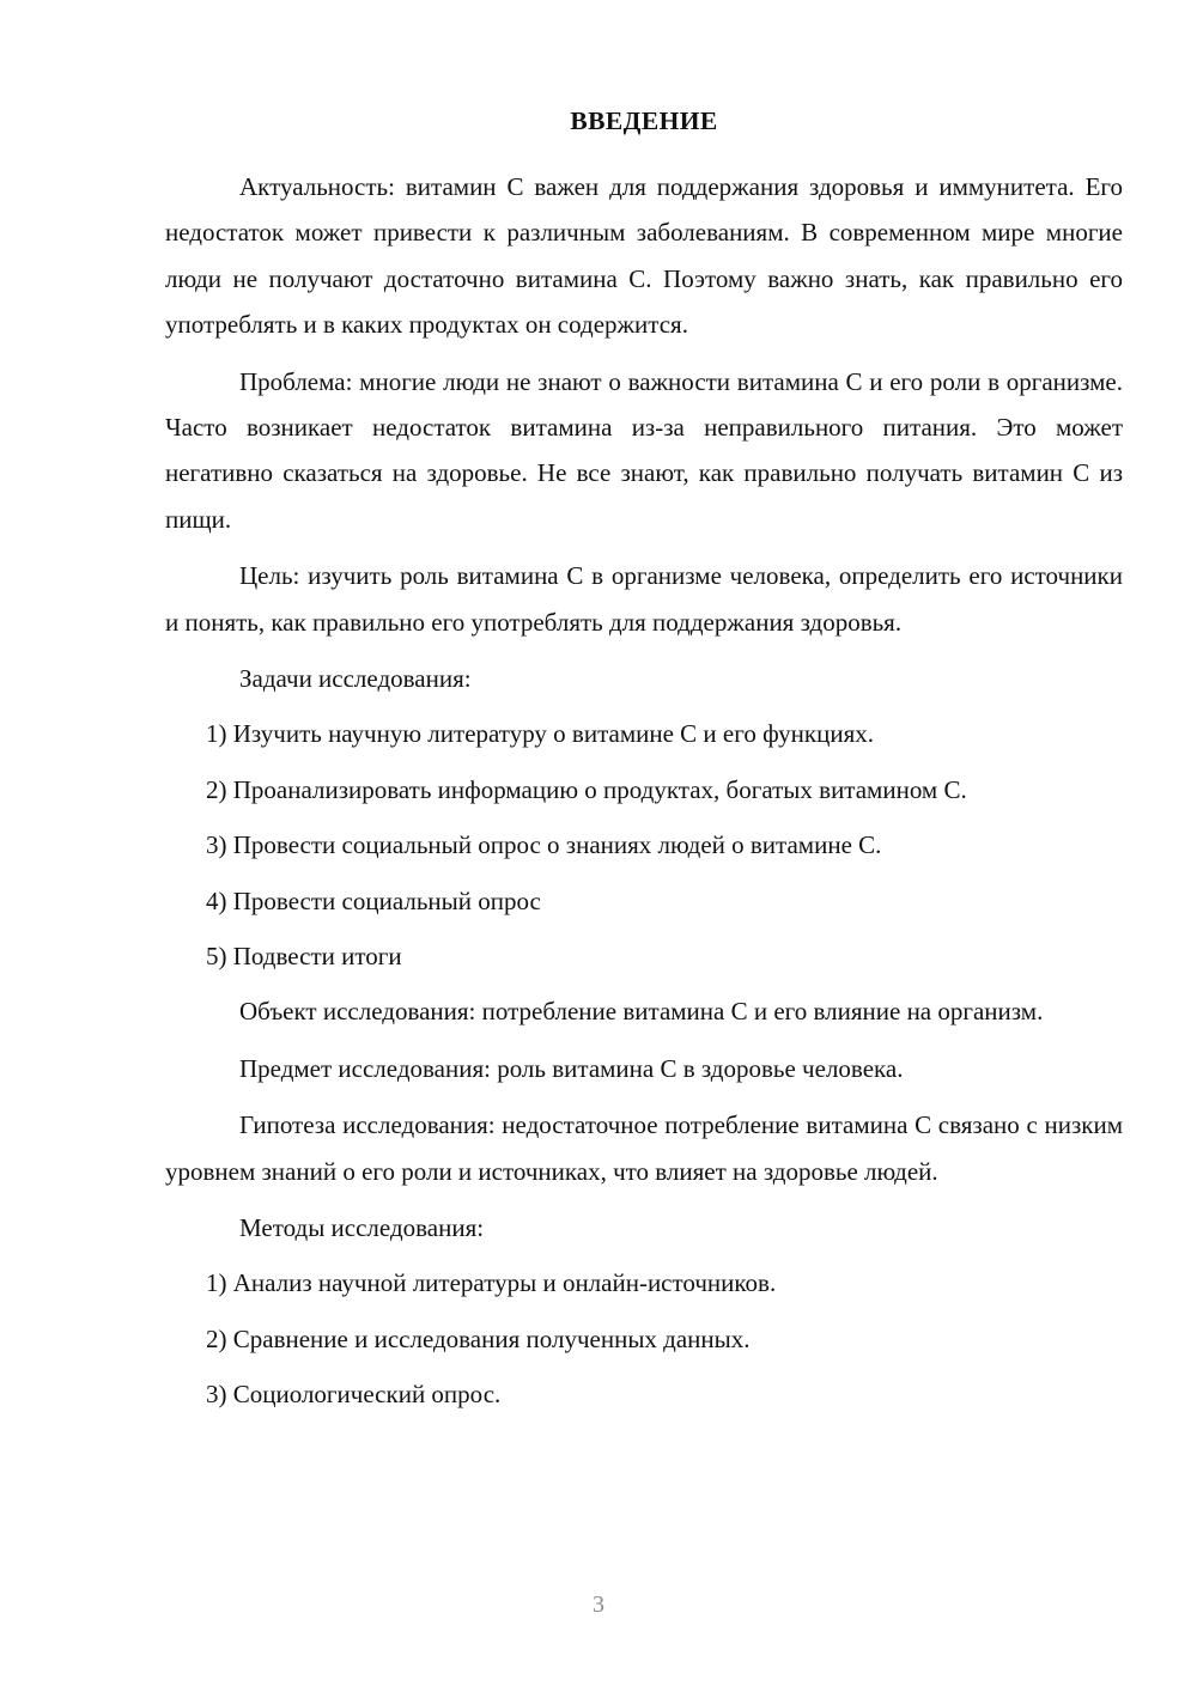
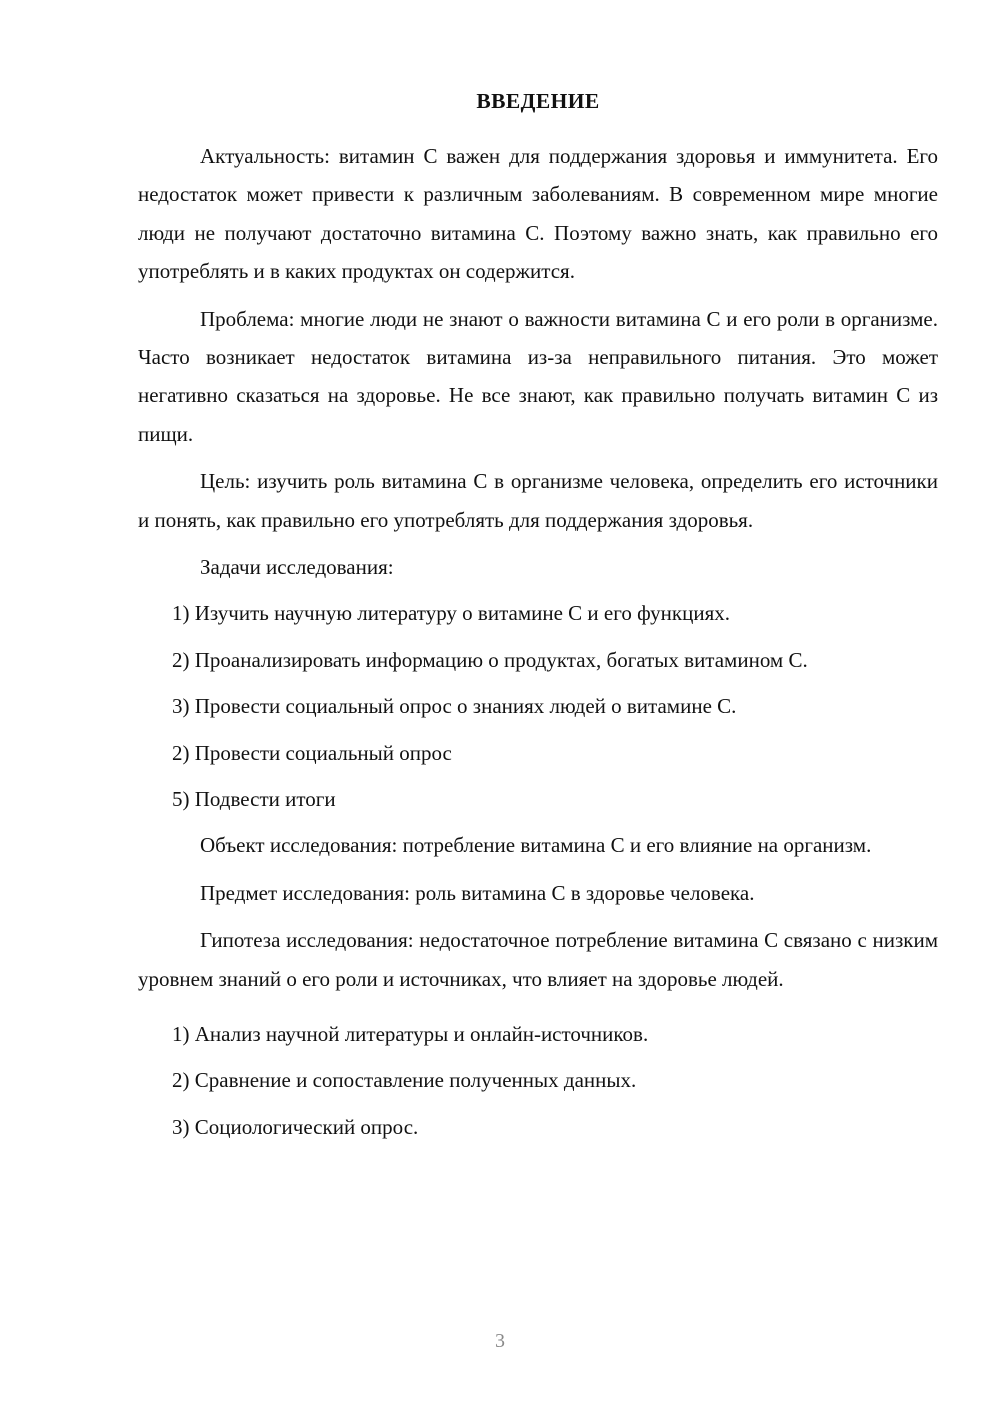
  ВВЕДЕНИЕ
  Актуальность: витамин С важен для поддержания здоровья и иммунитета. Его недостаток может привести к различным заболеваниям. В современном мире многие люди не получают достаточно витамина С. Поэтому важно знать, как правильно его употреблять и в каких продуктах он содержится.
  Проблема: многие люди не знают о важности витамина С и его роли в организме. Часто возникает недостаток витамина из-за неправильного питания. Это может негативно сказаться на здоровье. Не все знают, как правильно получать витамин С из пищи.
  Цель: изучить роль витамина С в организме человека, определить его источники и понять, как правильно его употреблять для поддержания здоровья.
  Задачи исследования:
  1) Изучить научную литературу о витамине С и его функциях.
  2) Проанализировать информацию о продуктах, богатых витамином С.
  3) Провести социальный опрос о знаниях людей о витамине С.
- 4) Провести социальный опрос
+ 2) Провести социальный опрос
  5) Подвести итоги
  Объект исследования: потребление витамина С и его влияние на организм.
  Предмет исследования: роль витамина С в здоровье человека.
  Гипотеза исследования: недостаточное потребление витамина С связано с низким уровнем знаний о его роли и источниках, что влияет на здоровье людей.
- Методы исследования:
  1) Анализ научной литературы и онлайн-источников.
- 2) Сравнение и исследования полученных данных.
+ 2) Сравнение и сопоставление полученных данных.
  3) Социологический опрос.
  3
